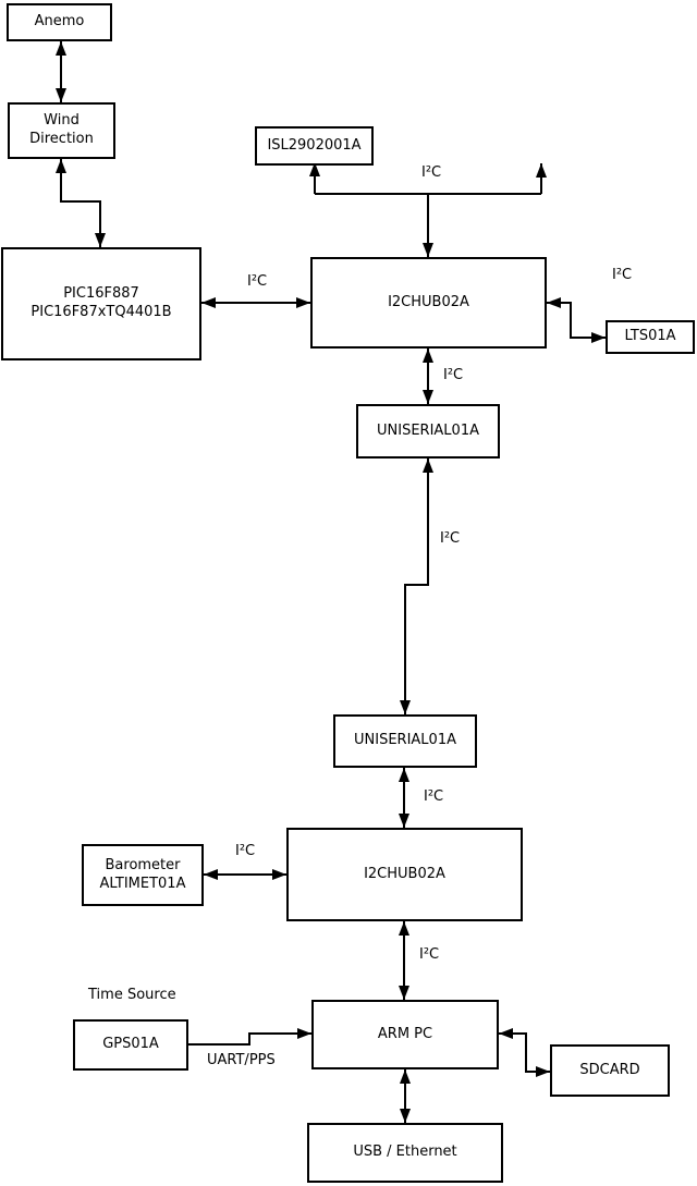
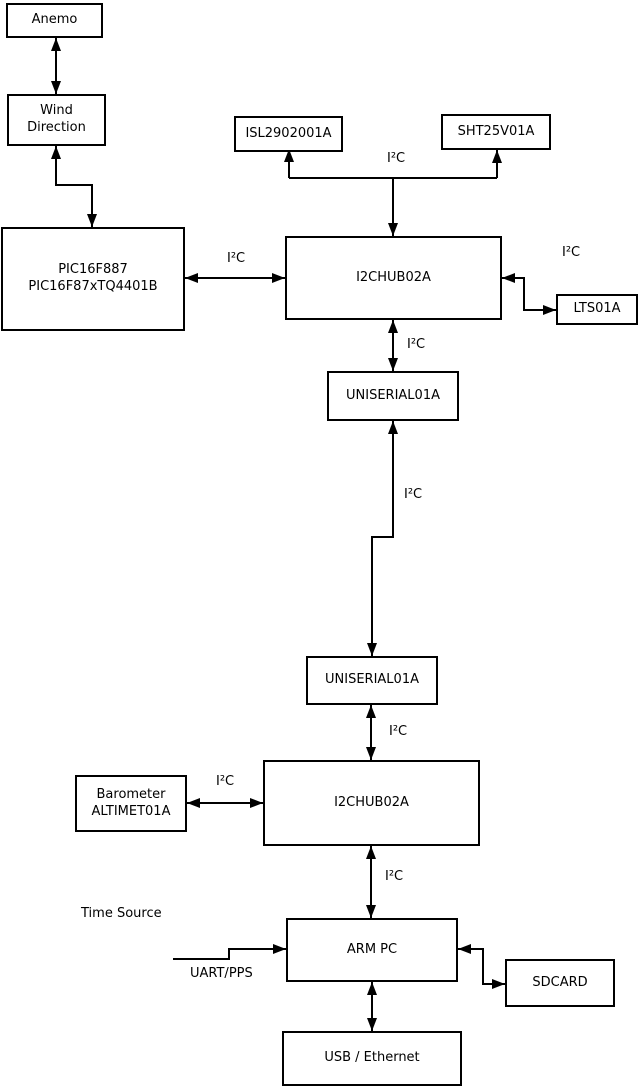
  Anemo
  Wind
  Direction
  PIC16F887
  PIC16F87xTQ4401B
  ISL2902001A
+ SHT25V01A
  I2CHUB02A
  LTS01A
  UNISERIAL01A
  UNISERIAL01A
  I2CHUB02A
  Barometer
  ALTIMET01A
- GPS01A
  ARM PC
  SDCARD
  USB / Ethernet
  I²C
  I²C
  I²C
  I²C
  I²C
  I²C
  I²C
  I²C
  Time Source
  UART/PPS
